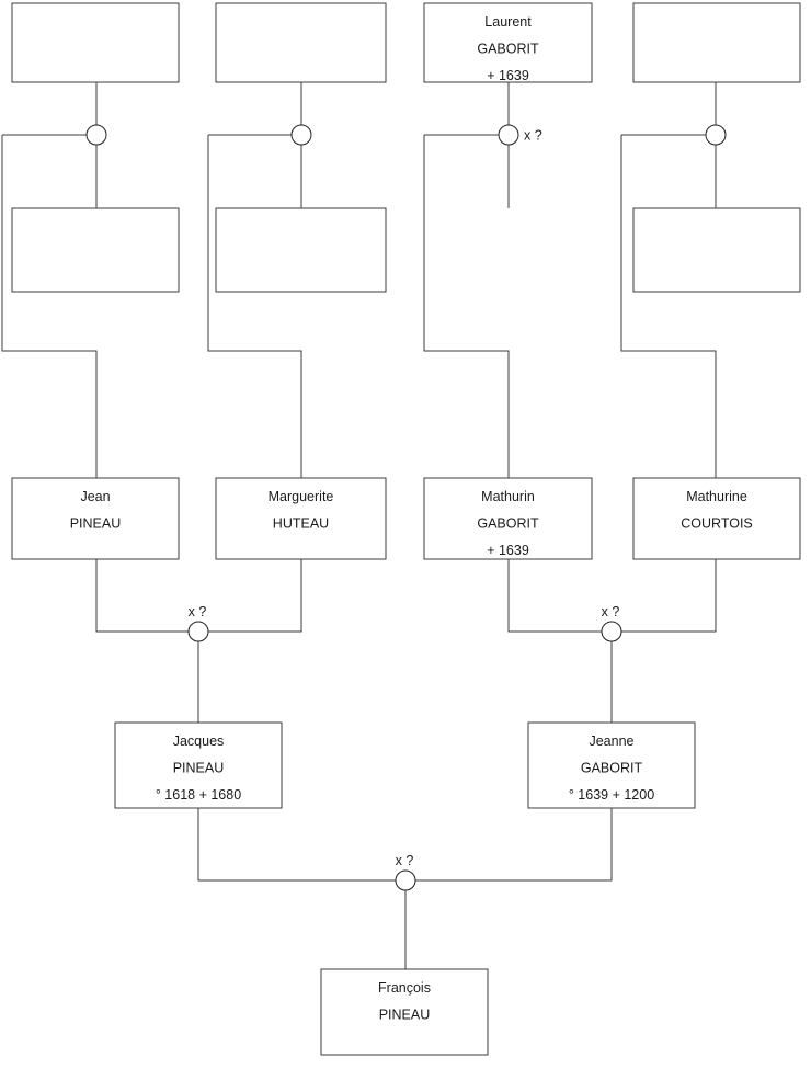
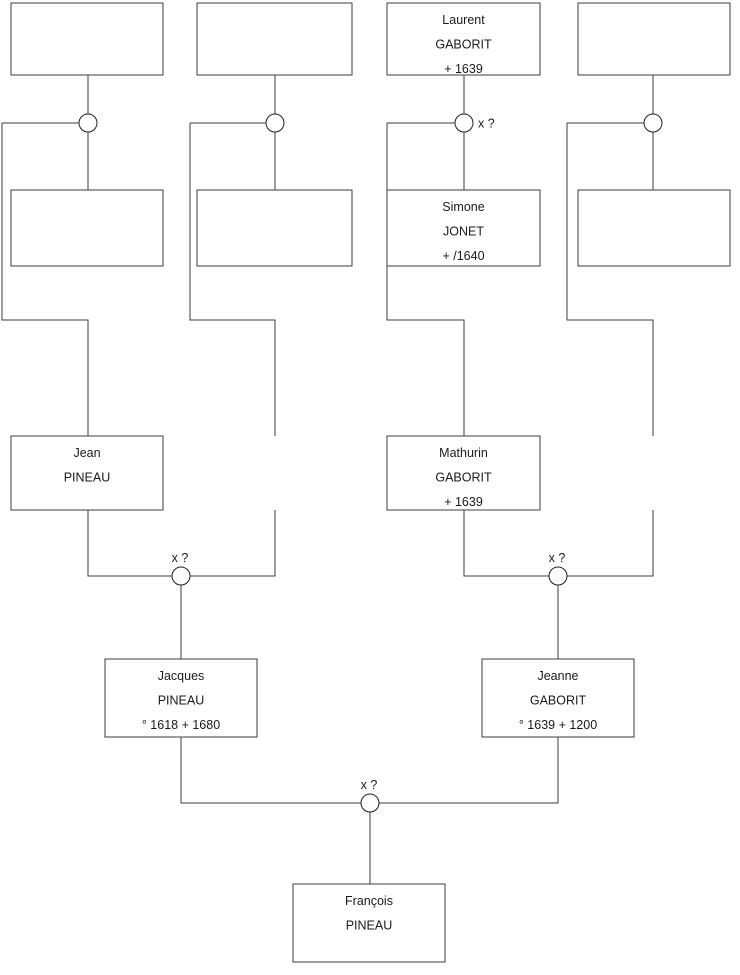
  Laurent
  GABORIT
  + 1639
+ Simone
+ JONET
+ + /1640
  Jean
  PINEAU
- Marguerite
- HUTEAU
  Mathurin
  GABORIT
  + 1639
- Mathurine
- COURTOIS
  Jacques
  PINEAU
  ° 1618 + 1680
  Jeanne
  GABORIT
  ° 1639 + 1200
  François
  PINEAU
  x ?
  x ?
  x ?
  x ?
